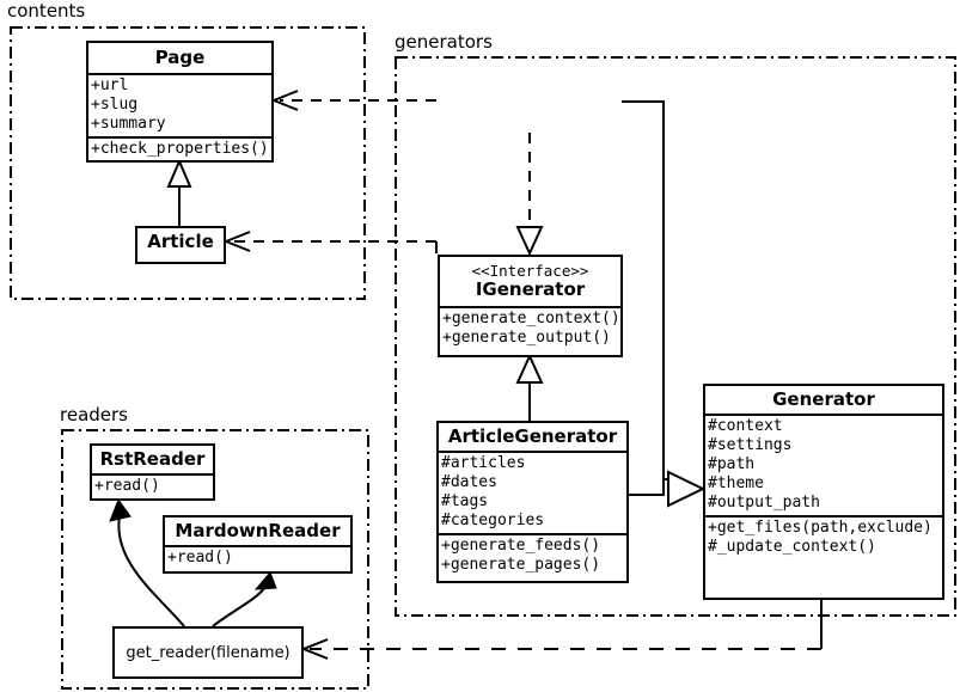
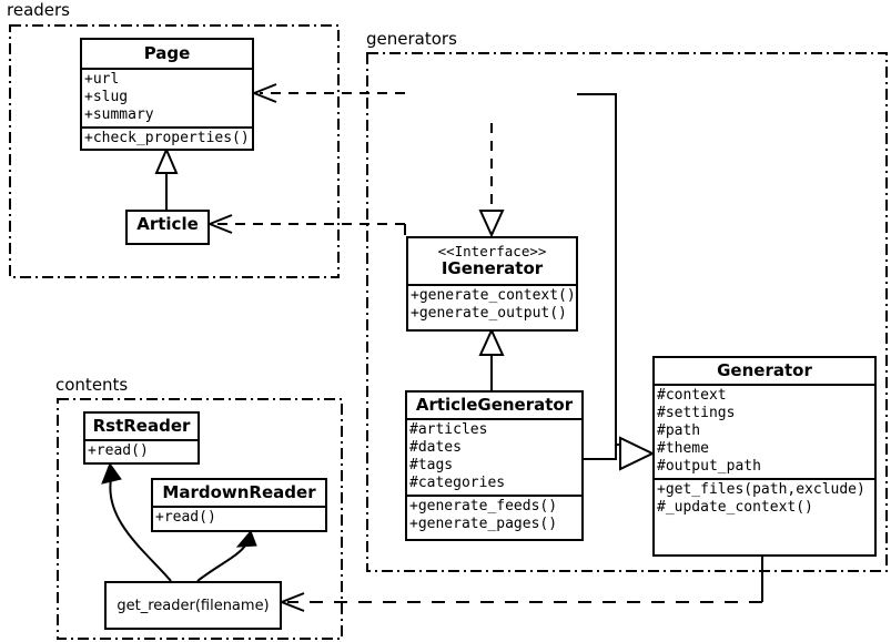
- contents
+ readers
  generators
- readers
+ contents
  Page
  +url
  +slug
  +summary
  +check_properties()
  Article
  <<Interface>>
  IGenerator
  +generate_context()
  +generate_output()
  ArticleGenerator
  #articles
  #dates
  #tags
  #categories
  +generate_feeds()
  +generate_pages()
  Generator
  #context
  #settings
  #path
  #theme
  #output_path
  +get_files(path,exclude)
  #_update_context()
  RstReader
  +read()
  MardownReader
  +read()
  get_reader(filename)
